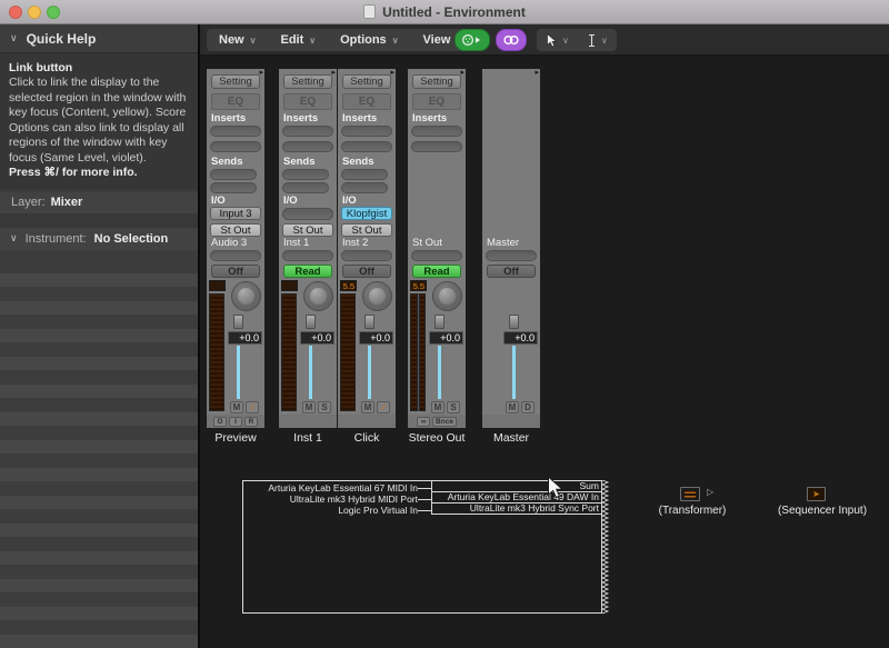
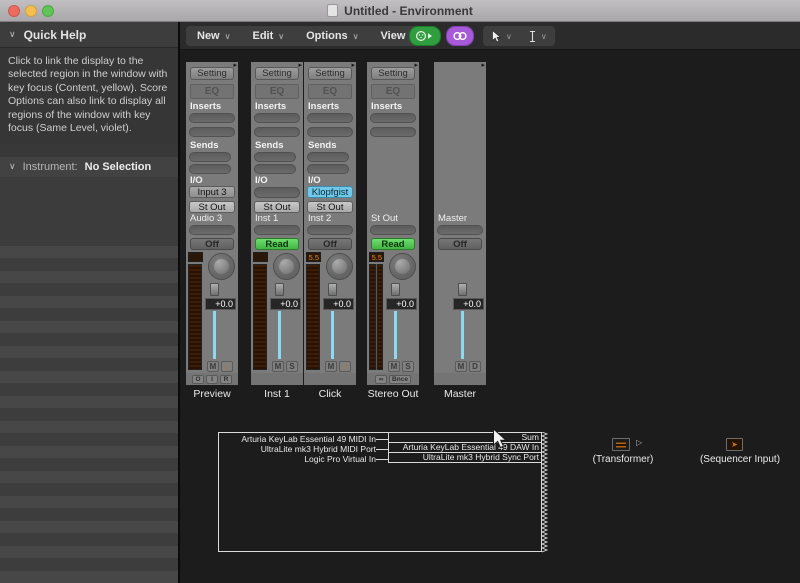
  Untitled - Environment
  ∨
  Quick Help
- Link button
  Click to link the display to the selected region in the window with key focus (Content, yellow). Score Options can also link to display all regions of the window with key focus (Same Level, violet).
- Press ⌘/ for more info.
- Layer:
- Mixer
  ∨
  Instrument:
  No Selection
  New
  ∨
  Edit
  ∨
  Options
  ∨
  View
  ∨
  ∨
  Setting
  EQ
  Inserts
  Sends
  I/O
  Input 3
  St Out
  Audio 3
  Off
  +0.0
  M
  ∕
  Preview
  Setting
  EQ
  Inserts
  Sends
  I/O
  St Out
  Inst 1
  Read
  +0.0
  M
  S
  Inst 1
  Setting
  EQ
  Inserts
  Sends
  I/O
  Klopfgist
  St Out
  Inst 2
  Off
  5.5
  +0.0
  M
  ∕
  Click
  Setting
  EQ
  Inserts
  St Out
  Read
  5.5
  +0.0
  M
  S
  Stereo Out
  Master
  Off
  +0.0
  M
  D
  Master
- Arturia KeyLab Essential 67 MIDI In
+ Arturia KeyLab Essential 49 MIDI In
  UltraLite mk3 Hybrid MIDI Port
  Logic Pro Virtual In
  Sum
  Arturia KeyLab Essential9 DAW In
  UltraLite mk3 Hybrid Sync Port
  ▷
  (Transformer)
  ➤
  (Sequencer Input)
